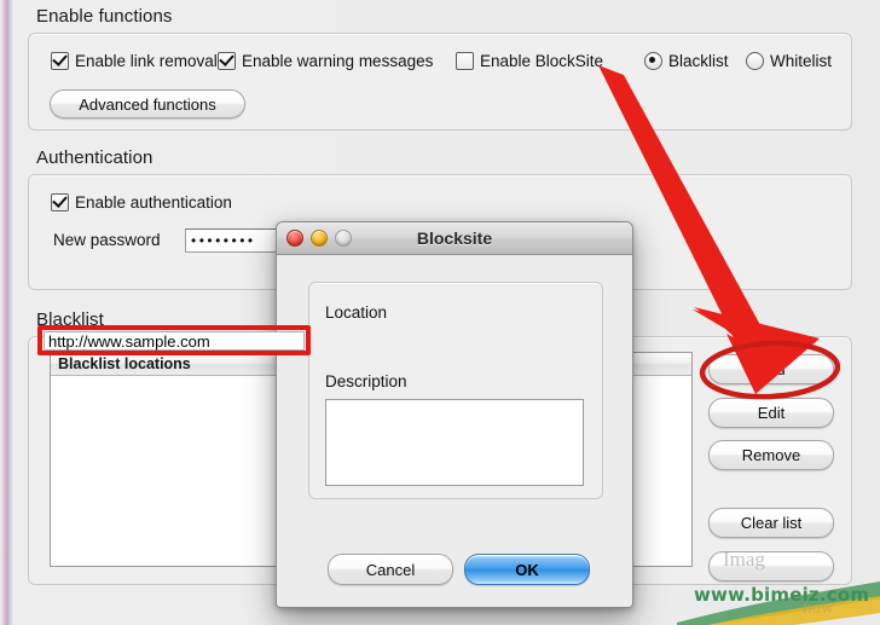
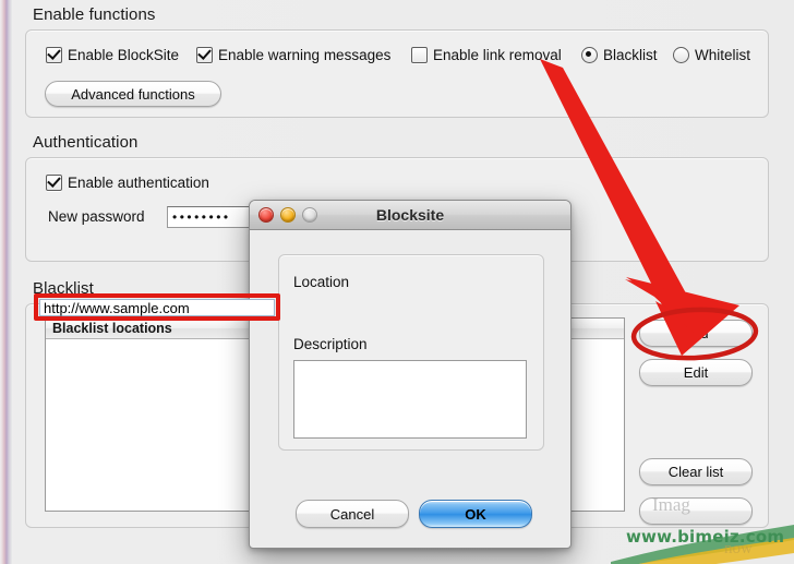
  Enable functions
- Enable link removal
+ Enable BlockSite
  Enable warning messages
- Enable BlockSite
+ Enable link removal
  Blacklist
  Whitelist
  Advanced functions
  Authentication
  Enable authentication
  New password
  ••••••••
  Blacklist
  Blacklist locations
  Edit
- Remove
  Clear list
  Blocksite
  Location
  Description
  Cancel
  OK
  http://www.sample.com
  Imag
  www.bimeiz.com
  now
